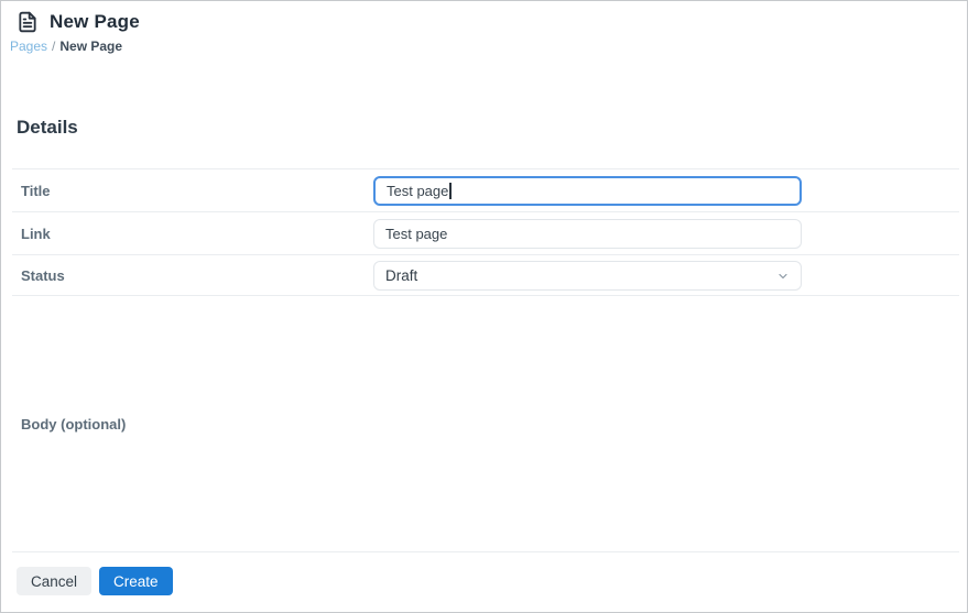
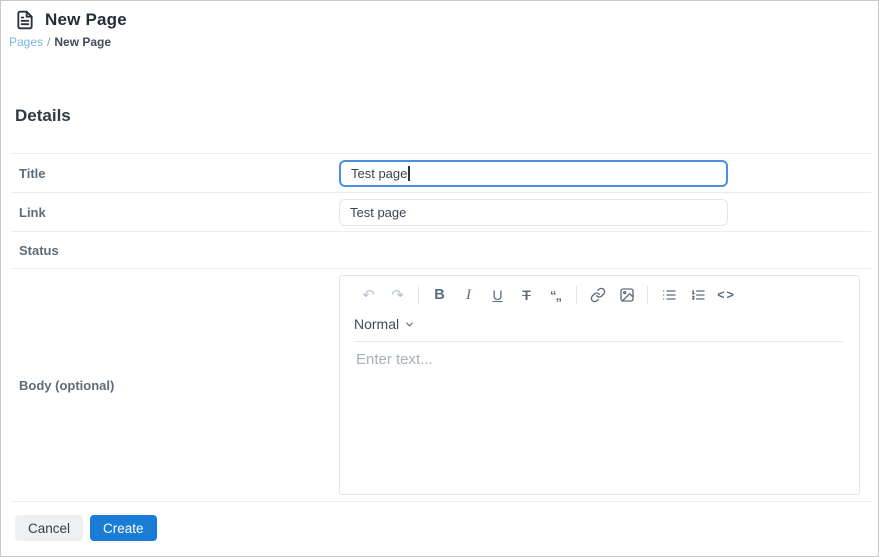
  New Page
  Pages
  /
  New Page
  Details
  Title
  Test page
  Link
  Test page
  Status
- Draft
  Body (optional)
+ ↶
+ ↷
+ B
+ I
+ U
+ T
+ “„
+ <>
+ Normal
+ Enter text...
  Cancel
  Create
